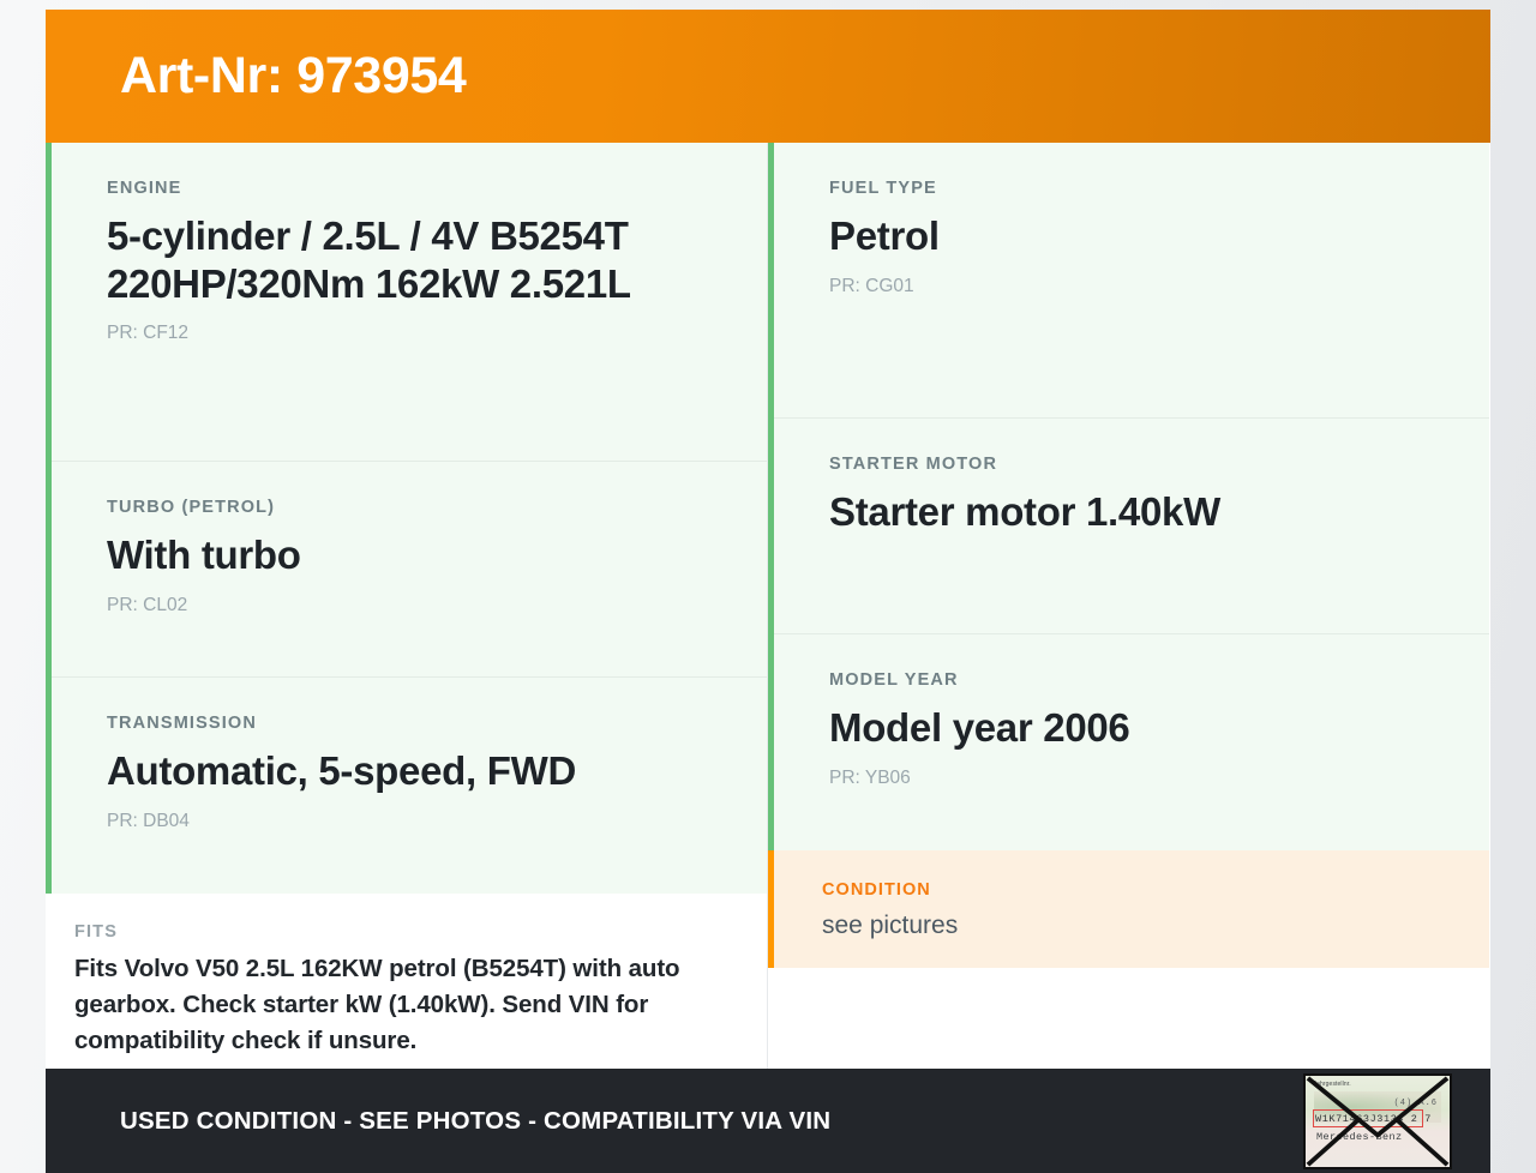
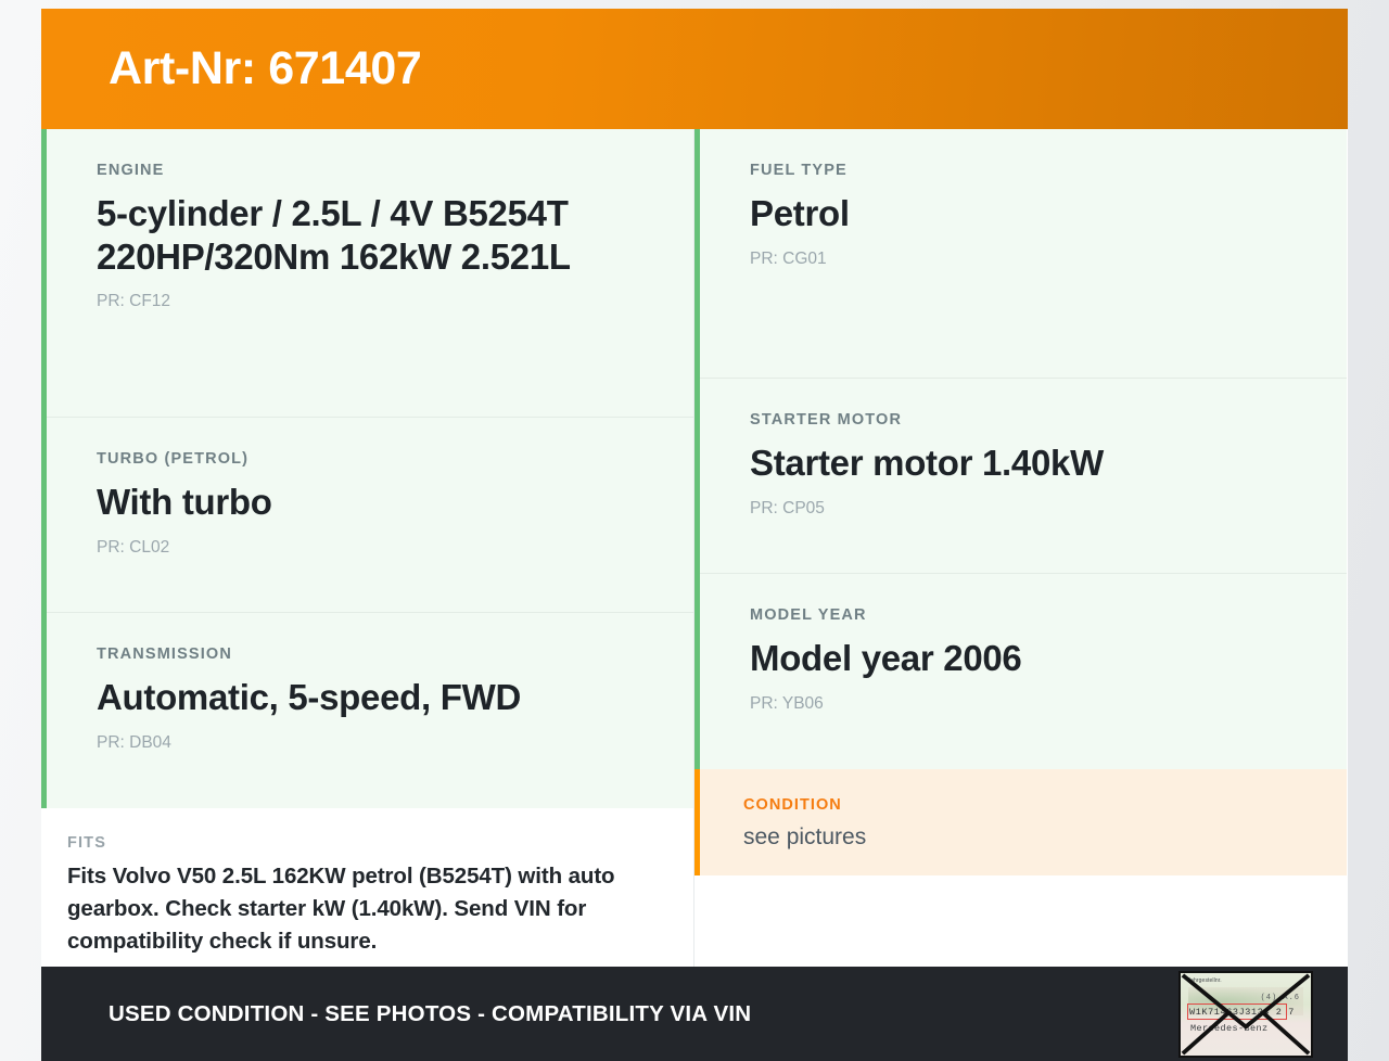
- Art-Nr: 973954
+ Art-Nr: 671407
  ENGINE
  5-cylinder / 2.5L / 4V B5254T 220HP/320Nm 162kW 2.521L
  PR: CF12
  TURBO (PETROL)
  With turbo
  PR: CL02
  TRANSMISSION
  Automatic, 5-speed, FWD
  PR: DB04
  FITS
  Fits Volvo V50 2.5L 162KW petrol (B5254T) with auto gearbox. Check starter kW (1.40kW). Send VIN for compatibility check if unsure.
  FUEL TYPE
  Petrol
  PR: CG01
  STARTER MOTOR
  Starter motor 1.40kW
+ PR: CP05
  MODEL YEAR
  Model year 2006
  PR: YB06
  CONDITION
  see pictures
  USED CONDITION - SEE PHOTOS - COMPATIBILITY VIA VIN
  (4) A.6
  W1K7143J31 2 7
  Meredes-Benz
